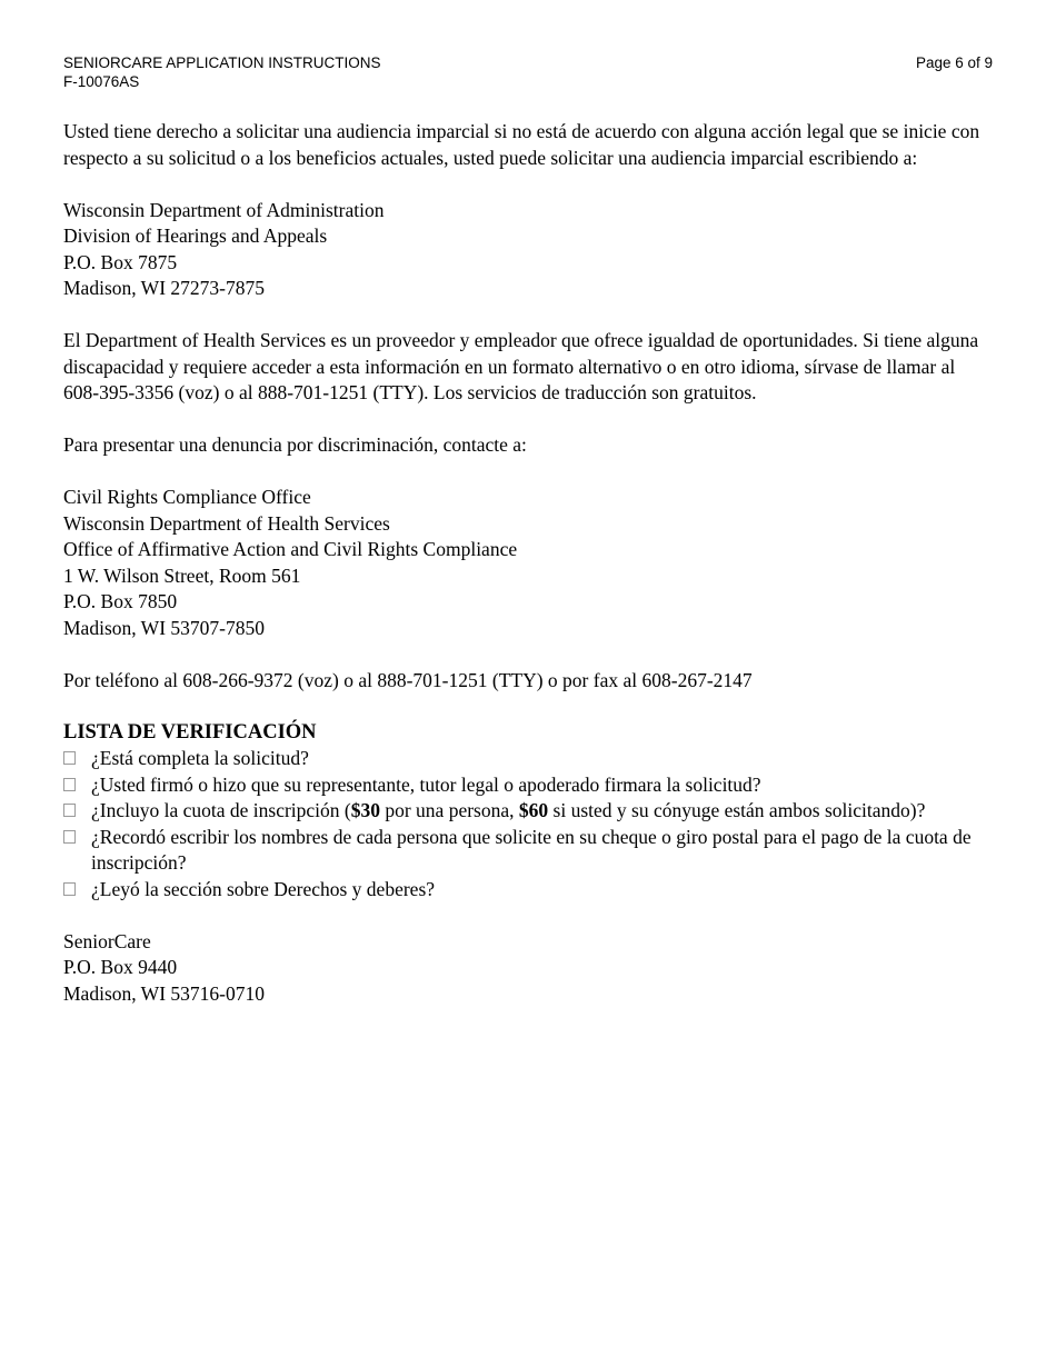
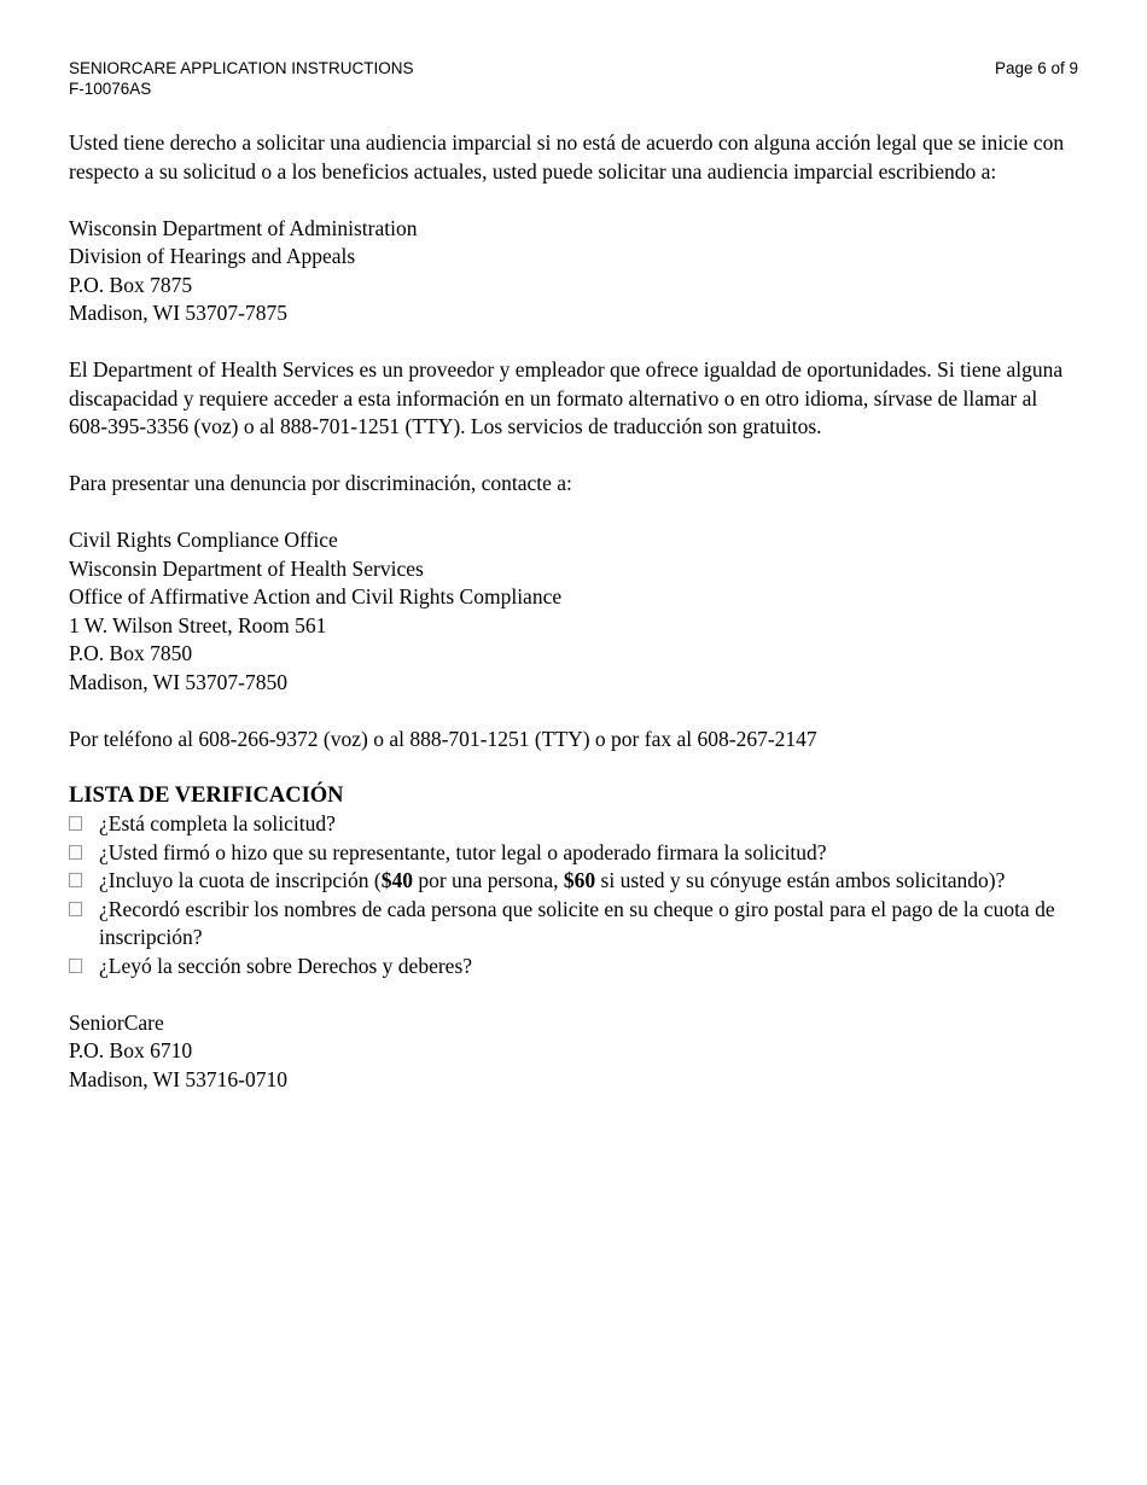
  SENIORCARE APPLICATION INSTRUCTIONS
  F-10076AS
  Page 6 of 9
  Usted tiene derecho a solicitar una audiencia imparcial si no está de acuerdo con alguna acción legal que se inicie con respecto a su solicitud o a los beneficios actuales, usted puede solicitar una audiencia imparcial escribiendo a:
  Wisconsin Department of Administration
  Division of Hearings and Appeals
  P.O. Box 7875
- Madison, WI 27273-7875
+ Madison, WI 53707-7875
  El Department of Health Services es un proveedor y empleador que ofrece igualdad de oportunidades. Si tiene alguna discapacidad y requiere acceder a esta información en un formato alternativo o en otro idioma, sírvase de llamar al 608-395-3356 (voz) o al 888-701-1251 (TTY). Los servicios de traducción son gratuitos.
  Para presentar una denuncia por discriminación, contacte a:
  Civil Rights Compliance Office
  Wisconsin Department of Health Services
  Office of Affirmative Action and Civil Rights Compliance
  1 W. Wilson Street, Room 561
  P.O. Box 7850
  Madison, WI 53707-7850
  Por teléfono al 608-266-9372 (voz) o al 888-701-1251 (TTY) o por fax al 608-267-2147
  LISTA DE VERIFICACIÓN
  ¿Está completa la solicitud?
  ¿Usted firmó o hizo que su representante, tutor legal o apoderado firmara la solicitud?
- ¿Incluyo la cuota de inscripción ($30 por una persona, $60 si usted y su cónyuge están ambos solicitando)?
+ ¿Incluyo la cuota de inscripción ($40 por una persona, $60 si usted y su cónyuge están ambos solicitando)?
  ¿Recordó escribir los nombres de cada persona que solicite en su cheque o giro postal para el pago de la cuota de inscripción?
  ¿Leyó la sección sobre Derechos y deberes?
  SeniorCare
- P.O. Box 9440
+ P.O. Box 6710
  Madison, WI 53716-0710
